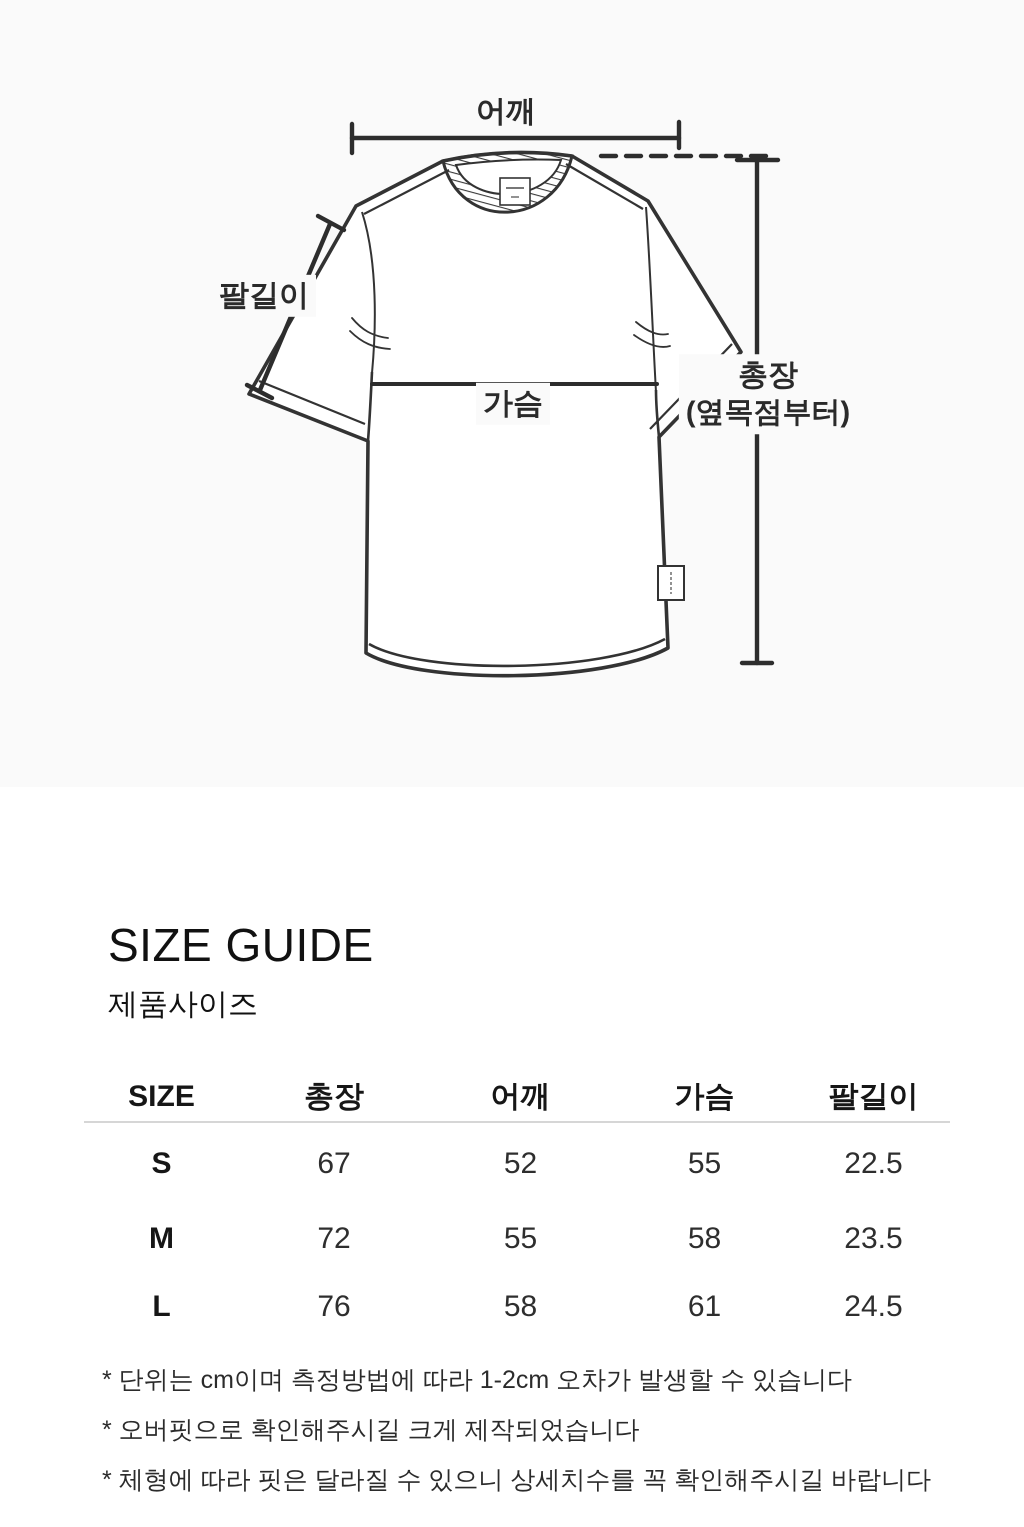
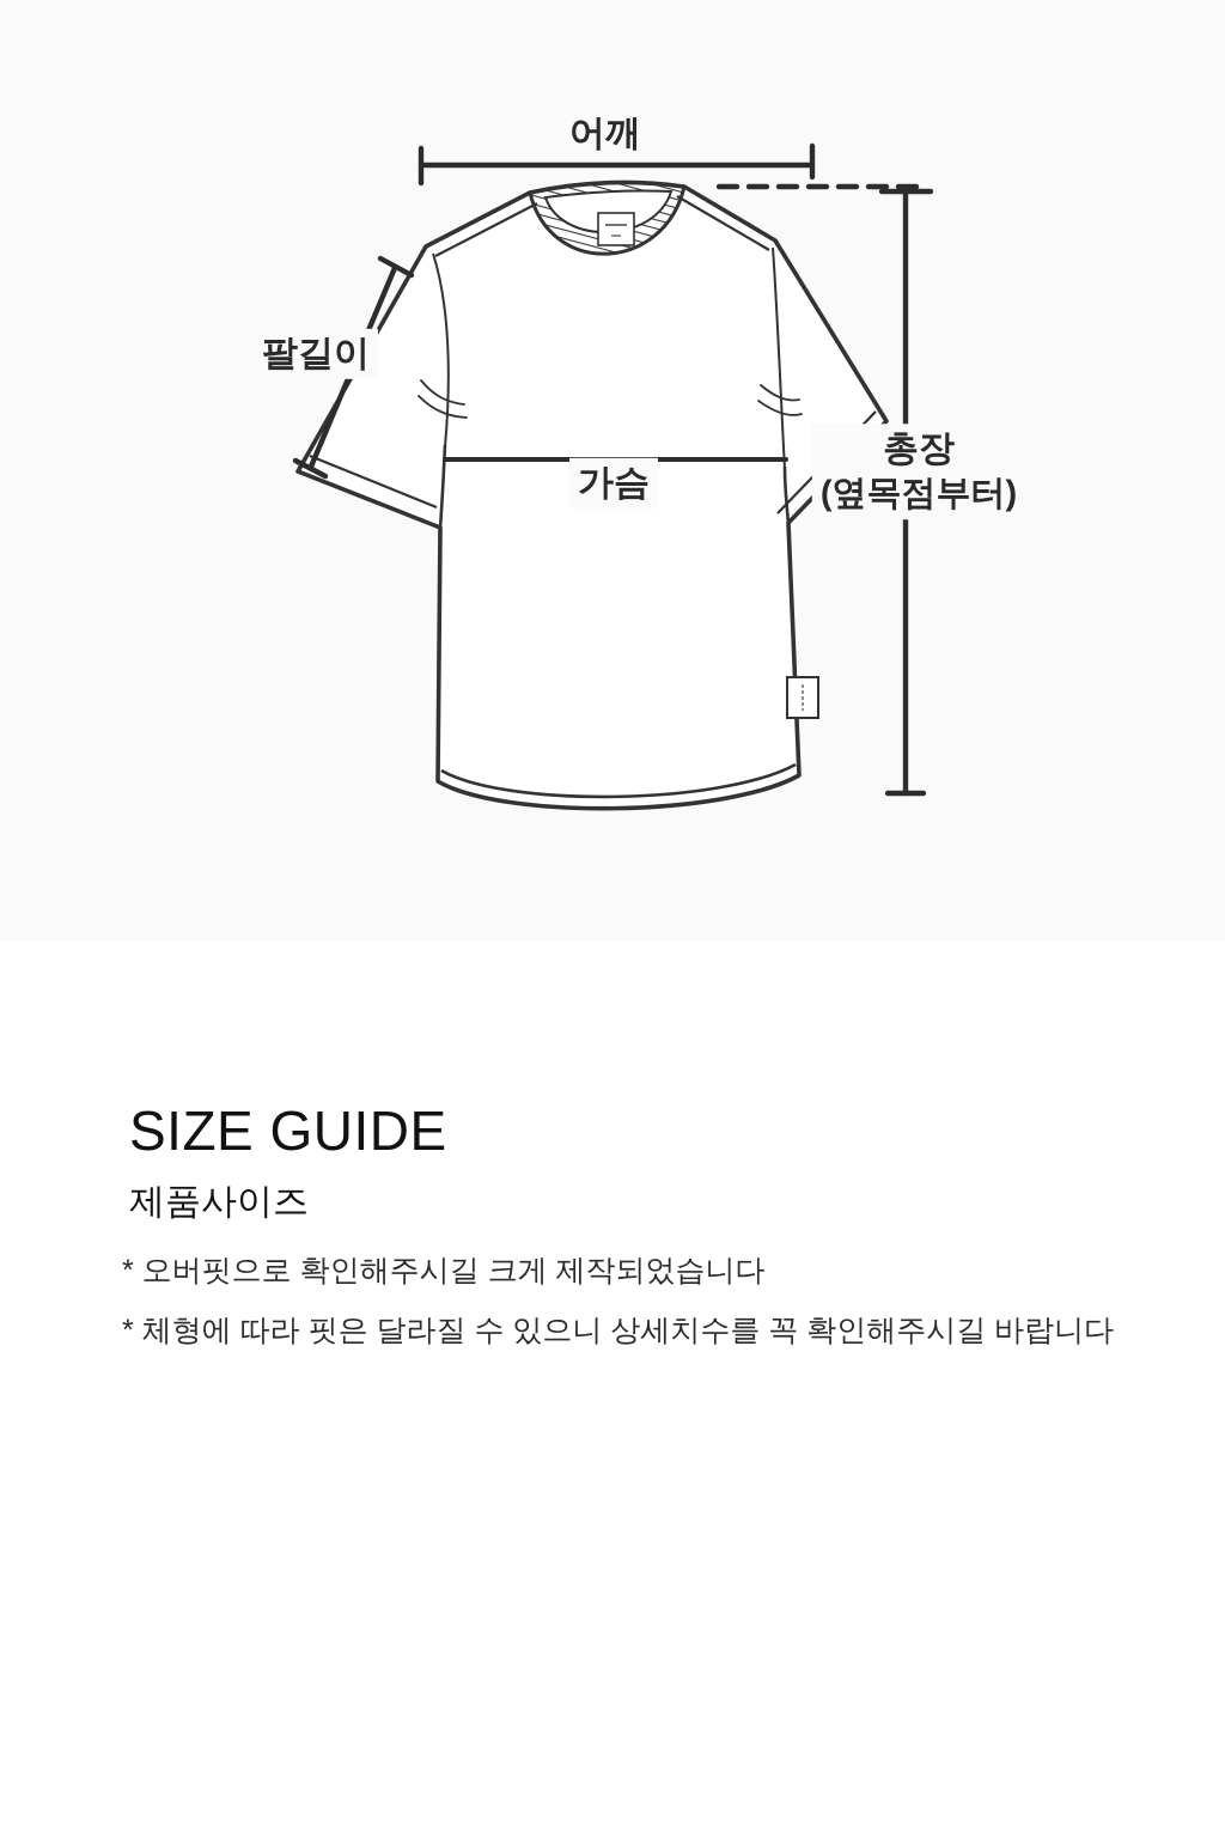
  어깨
  팔길이
  가슴
  총장
  (옆목점부터)
  SIZE GUIDE
  제품사이즈
- SIZE	총장	어깨	가슴	팔길이
- S	67	52	55	22.5
- M	72	55	58	23.5
- L	76	58	61	24.5
- * 단위는 cm이며 측정방법에 따라 1-2cm 오차가 발생할 수 있습니다
  * 오버핏으로 확인해주시길 크게 제작되었습니다
  * 체형에 따라 핏은 달라질 수 있으니 상세치수를 꼭 확인해주시길 바랍니다
